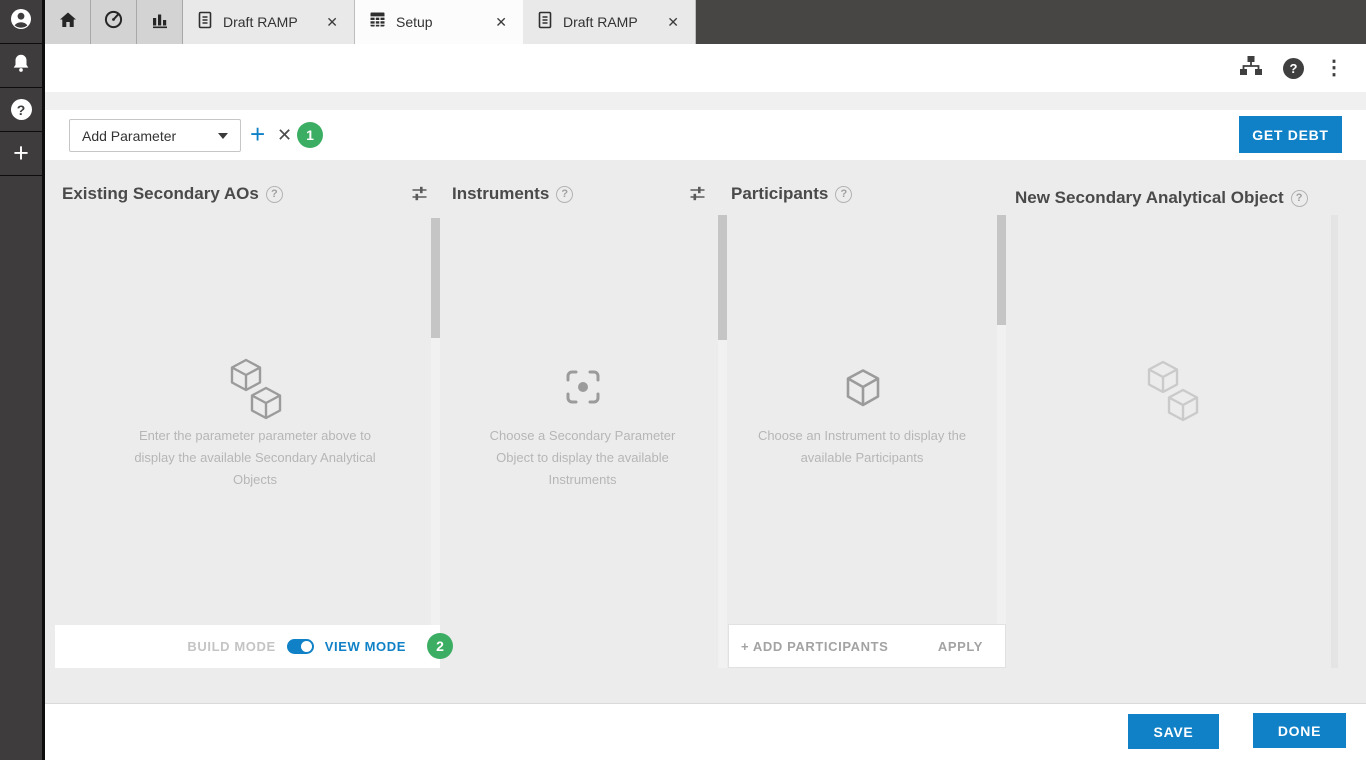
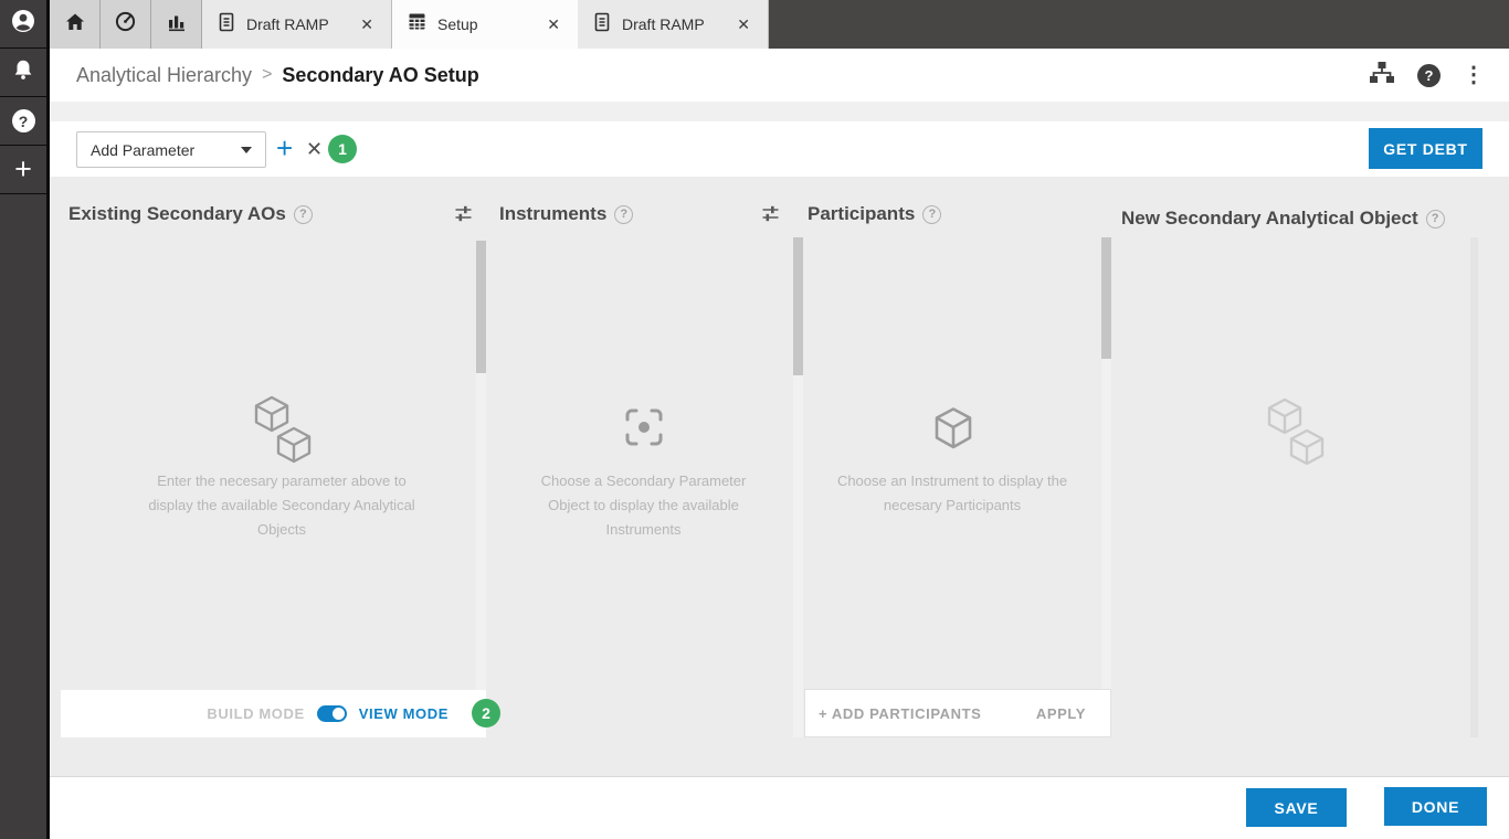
  ?
  +
  Draft RAMP
  ✕
  Setup
  ✕
  Draft RAMP
  ✕
+ Analytical Hierarchy
+ >
+ Secondary AO Setup
  ?
  ⋮
  Add Parameter
  +
  ✕
  1
  GET DEBT
  Existing Secondary AOs
  ?
  Instruments
  ?
  Participants
  ?
  New Secondary Analytical Object
  ?
- Enter the parameter parameter above to display the available Secondary Analytical Objects
+ Enter the necesary parameter above to display the available Secondary Analytical Objects
  Choose a Secondary Parameter Object to display the available Instruments
- Choose an Instrument to display the available Participants
+ Choose an Instrument to display the necesary Participants
  BUILD MODE
  VIEW MODE
  2
  + ADD PARTICIPANTS
  APPLY
  SAVE
  DONE
